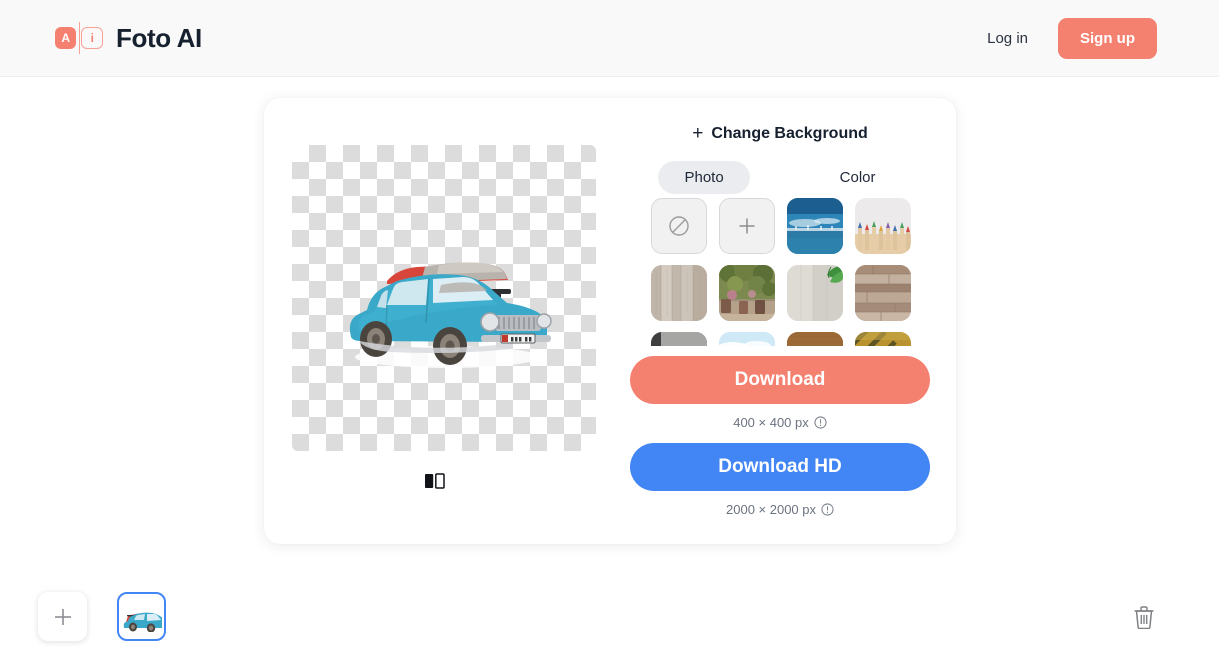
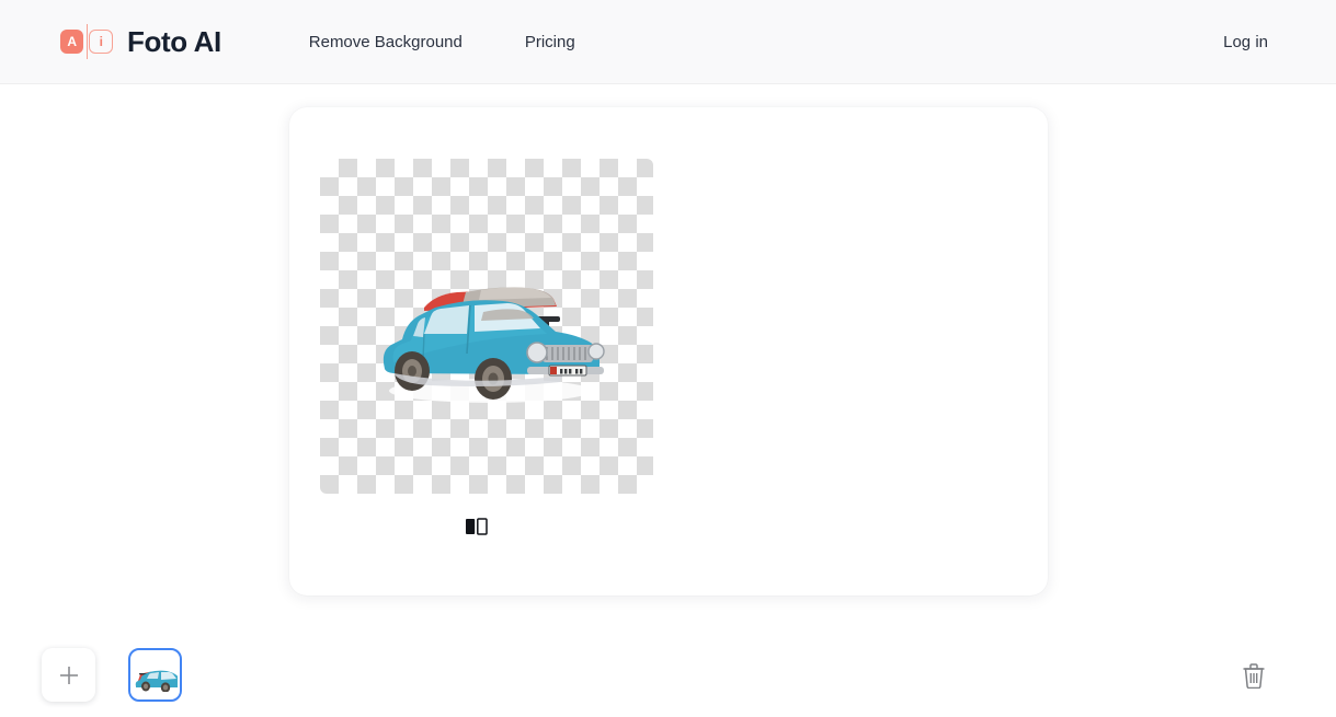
  A
  i
  Foto AI
+ Remove Background
+ Pricing
  Log in
- Sign up
- +
- Change Background
- Photo
- Color
- Download
- 400 × 400 px
- Download HD
- 2000 × 2000 px
